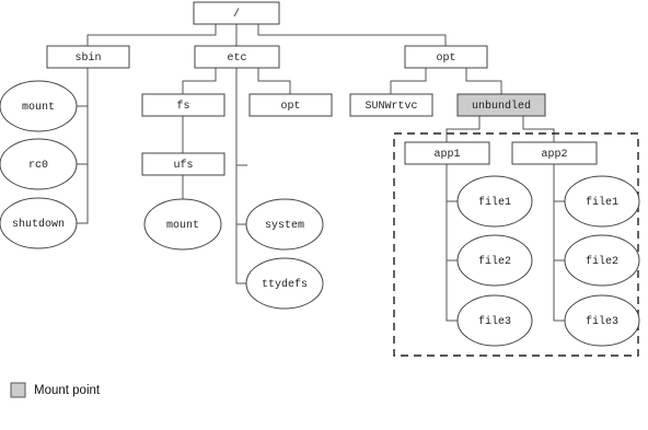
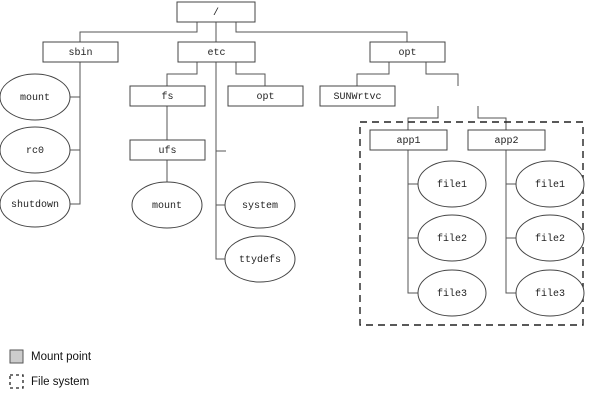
  /
  sbin
  etc
  opt
  mount
  rc0
  shutdown
  fs
  opt
  ufs
  mount
  system
  ttydefs
  SUNWrtvc
- unbundled
  app1
  app2
  file1
  file2
  file3
  file1
  file2
  file3
  Mount point
+ File system
